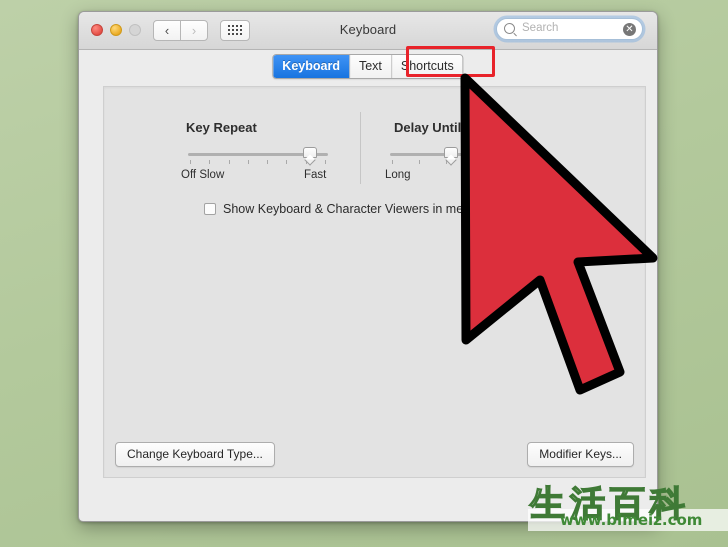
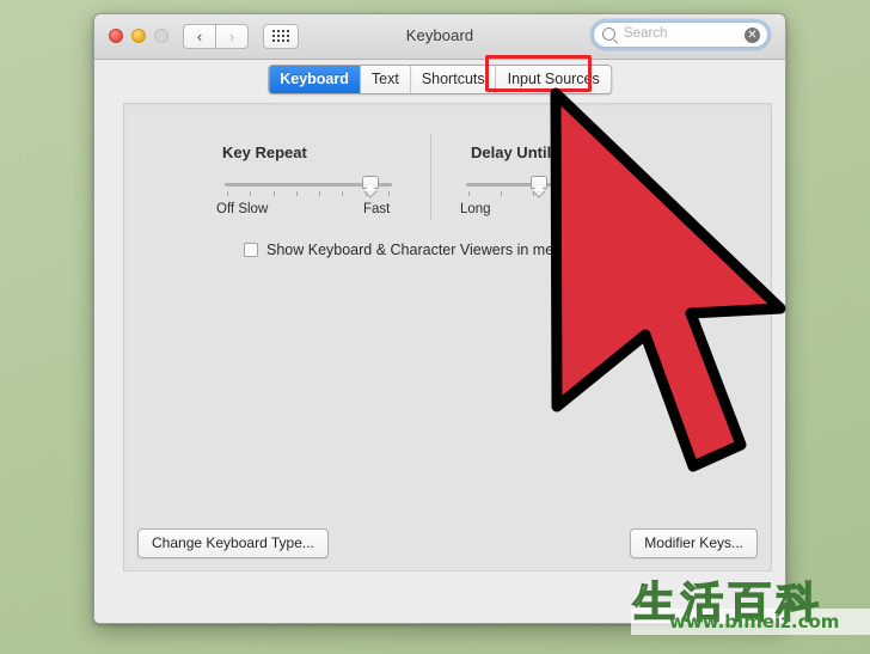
  ‹
  ›
  Keyboard
  Search
  ✕
  Keyboard
  Text
  Shortcuts
+ Input Sources
  Key Repeat
  Off Slow
  Fast
  Long
  Show Keyboard & Character Viewers in me
  Change Keyboard Type...
  Modifier Keys...
  生活百科
  www.bimeiz.com
